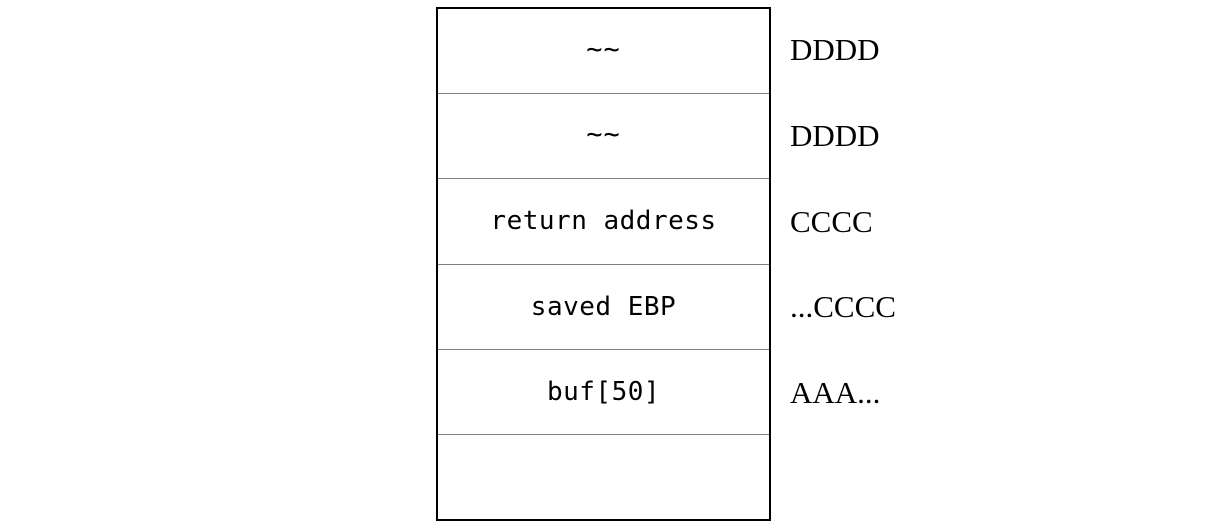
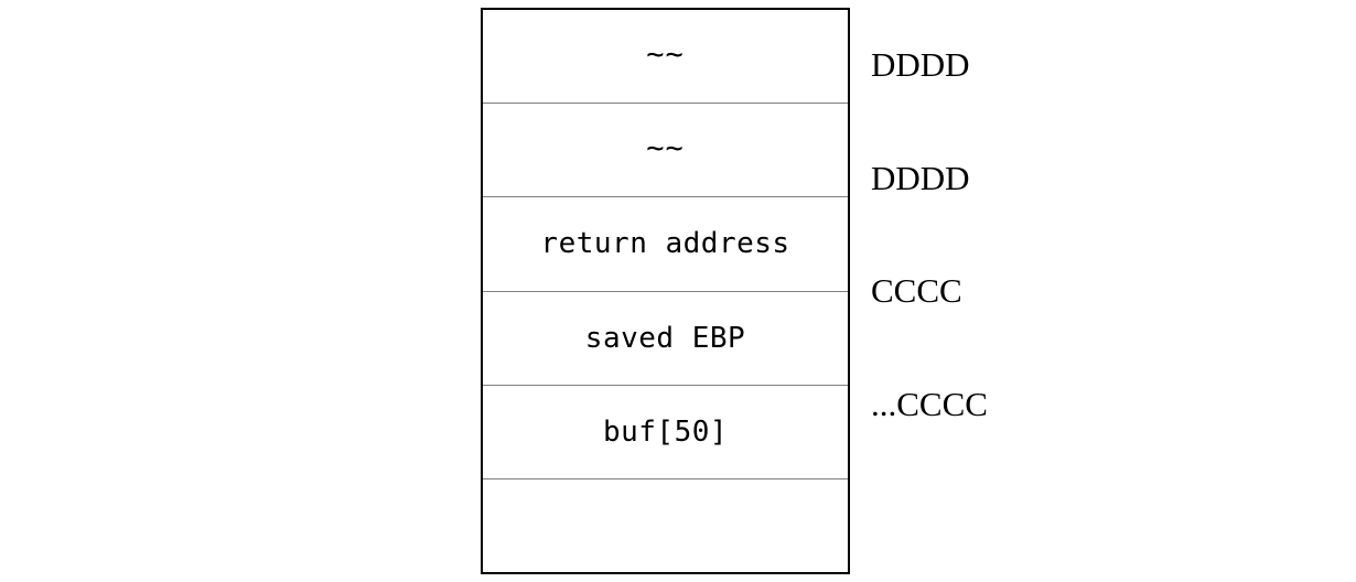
  ~~
  ~~
  return address
  saved EBP
  buf[50]
  DDDD
  DDDD
  CCCC
  ...CCCC
- AAA...
